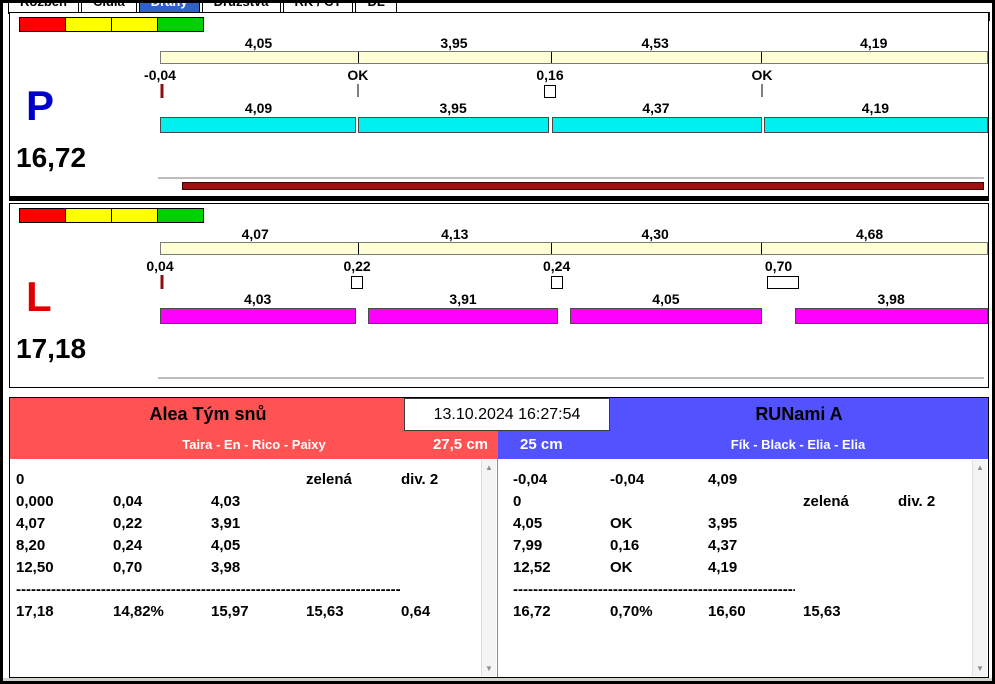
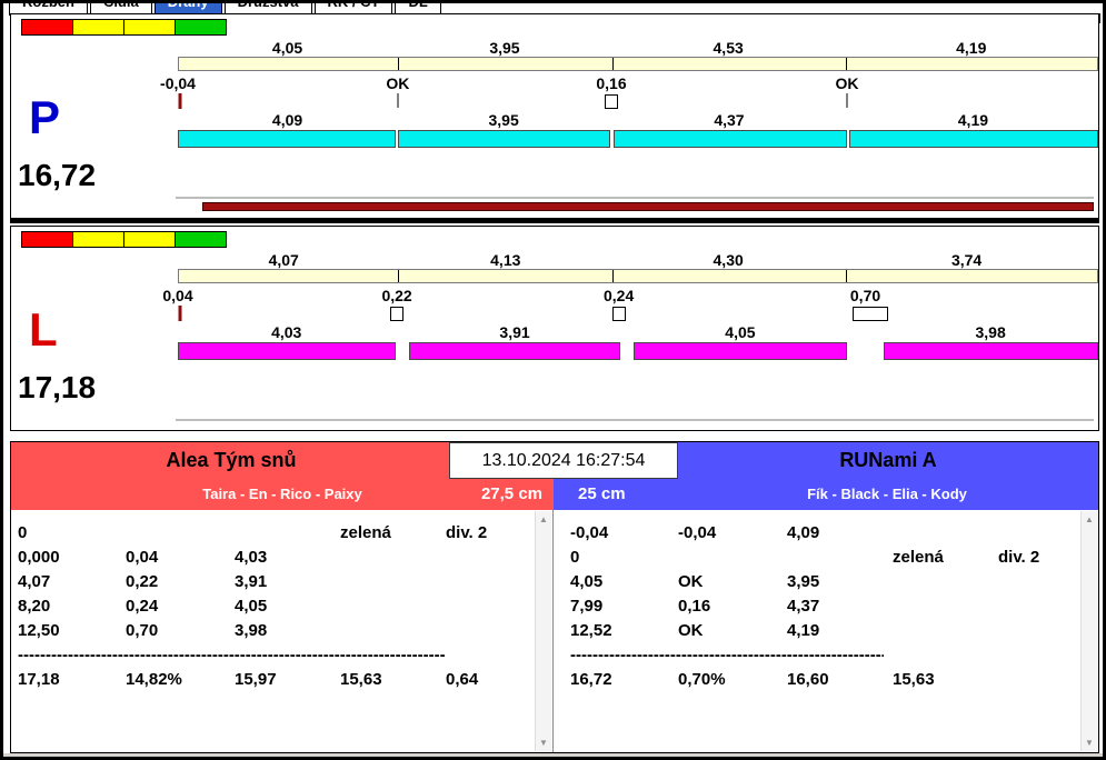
  P
  16,72
  4,05
  3,95
  4,53
  4,19
  -0,04
  OK
  0,16
  OK
  4,09
  3,95
  4,37
  4,19
  L
  17,18
  4,07
  4,13
  4,30
- 4,68
+ 3,74
  0,04
  0,22
  0,24
  0,70
  4,03
  3,91
  4,05
  3,98
  Alea Tým snů
  RUNami A
  13.10.2024 16:27:54
  Taira - En - Rico - Paixy
  27,5 cm
  25 cm
- Fík - Black - Elia - Elia
+ Fík - Black - Elia - Kody
  0
  zelená
  div. 2
  0,000
  0,04
  4,03
  4,07
  0,22
  3,91
  8,20
  0,24
  4,05
  12,50
  0,70
  3,98
  -----------------------------------------------------------------------------
  17,18
  14,82%
  15,97
  15,63
  0,64
  ▲
  ▼
  -0,04
  -0,04
  4,09
  0
  zelená
  div. 2
  4,05
  OK
  3,95
  7,99
  0,16
  4,37
  12,52
  OK
  4,19
  --------------------------------------------------------
  16,72
  0,70%
  16,60
  15,63
  ▲
  ▼
